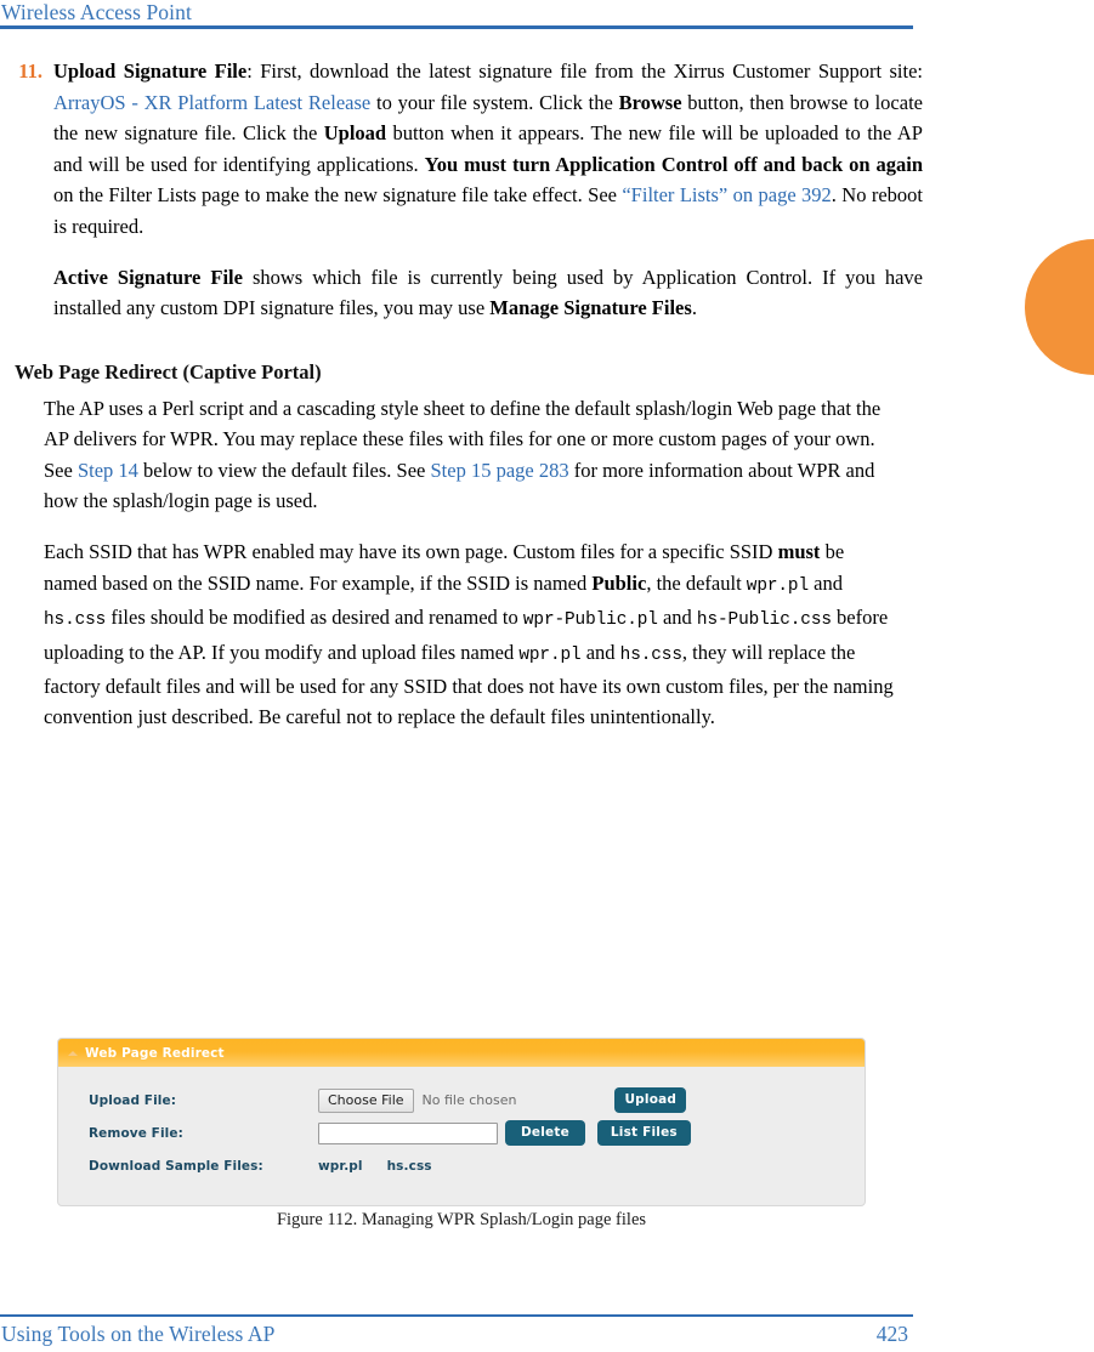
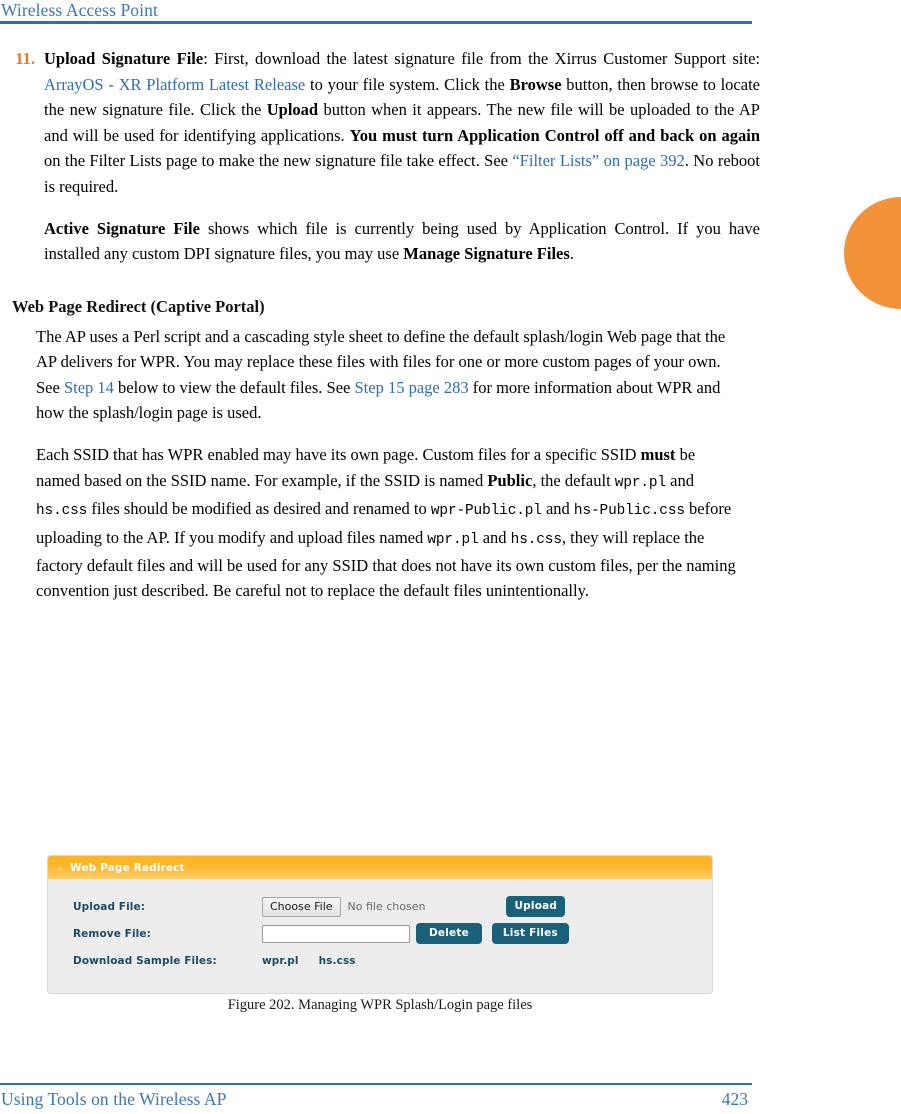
  Wireless Access Point
  11.
  Upload Signature File: First, download the latest signature file from the Xirrus Customer Support site: ArrayOS - XR Platform Latest Release to your file system. Click the Browse button, then browse to locate the new signature file. Click the Upload button when it appears. The new file will be uploaded to the AP and will be used for identifying applications. You must turn Application Control off and back on again on the Filter Lists page to make the new signature file take effect. See “Filter Lists” on page 392. No reboot is required.
  Active Signature File shows which file is currently being used by Application Control. If you have installed any custom DPI signature files, you may use Manage Signature Files.
  Web Page Redirect (Captive Portal)
  The AP uses a Perl script and a cascading style sheet to define the default splash/login Web page that the AP delivers for WPR. You may replace these files with files for one or more custom pages of your own. See Step 14 below to view the default files. See Step 15 page 283 for more information about WPR and how the splash/login page is used.
  Each SSID that has WPR enabled may have its own page. Custom files for a specific SSID must be named based on the SSID name. For example, if the SSID is named Public, the default wpr.pl and hs.css files should be modified as desired and renamed to wpr-Public.pl and hs-Public.css before uploading to the AP. If you modify and upload files named wpr.pl and hs.css, they will replace the factory default files and will be used for any SSID that does not have its own custom files, per the naming convention just described. Be careful not to replace the default files unintentionally.
  Web Page Redirect
  Upload File:
  Choose File
  No file chosen
  Upload
  Remove File:
  Delete
  List Files
  Download Sample Files:
  wpr.pl
  hs.css
- Figure 112. Managing WPR Splash/Login page files
+ Figure 202. Managing WPR Splash/Login page files
  Using Tools on the Wireless AP
  423
